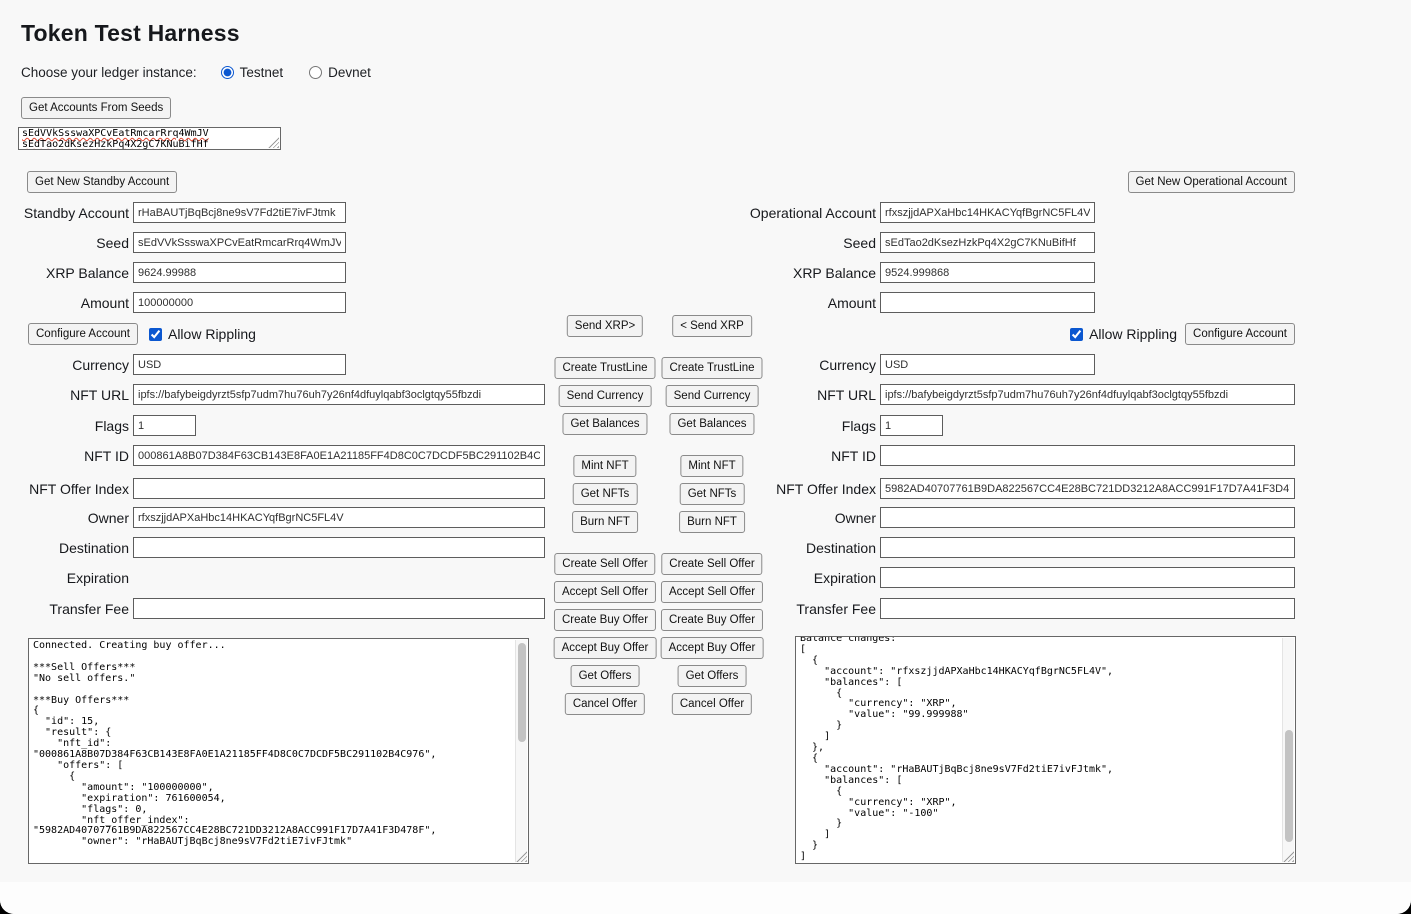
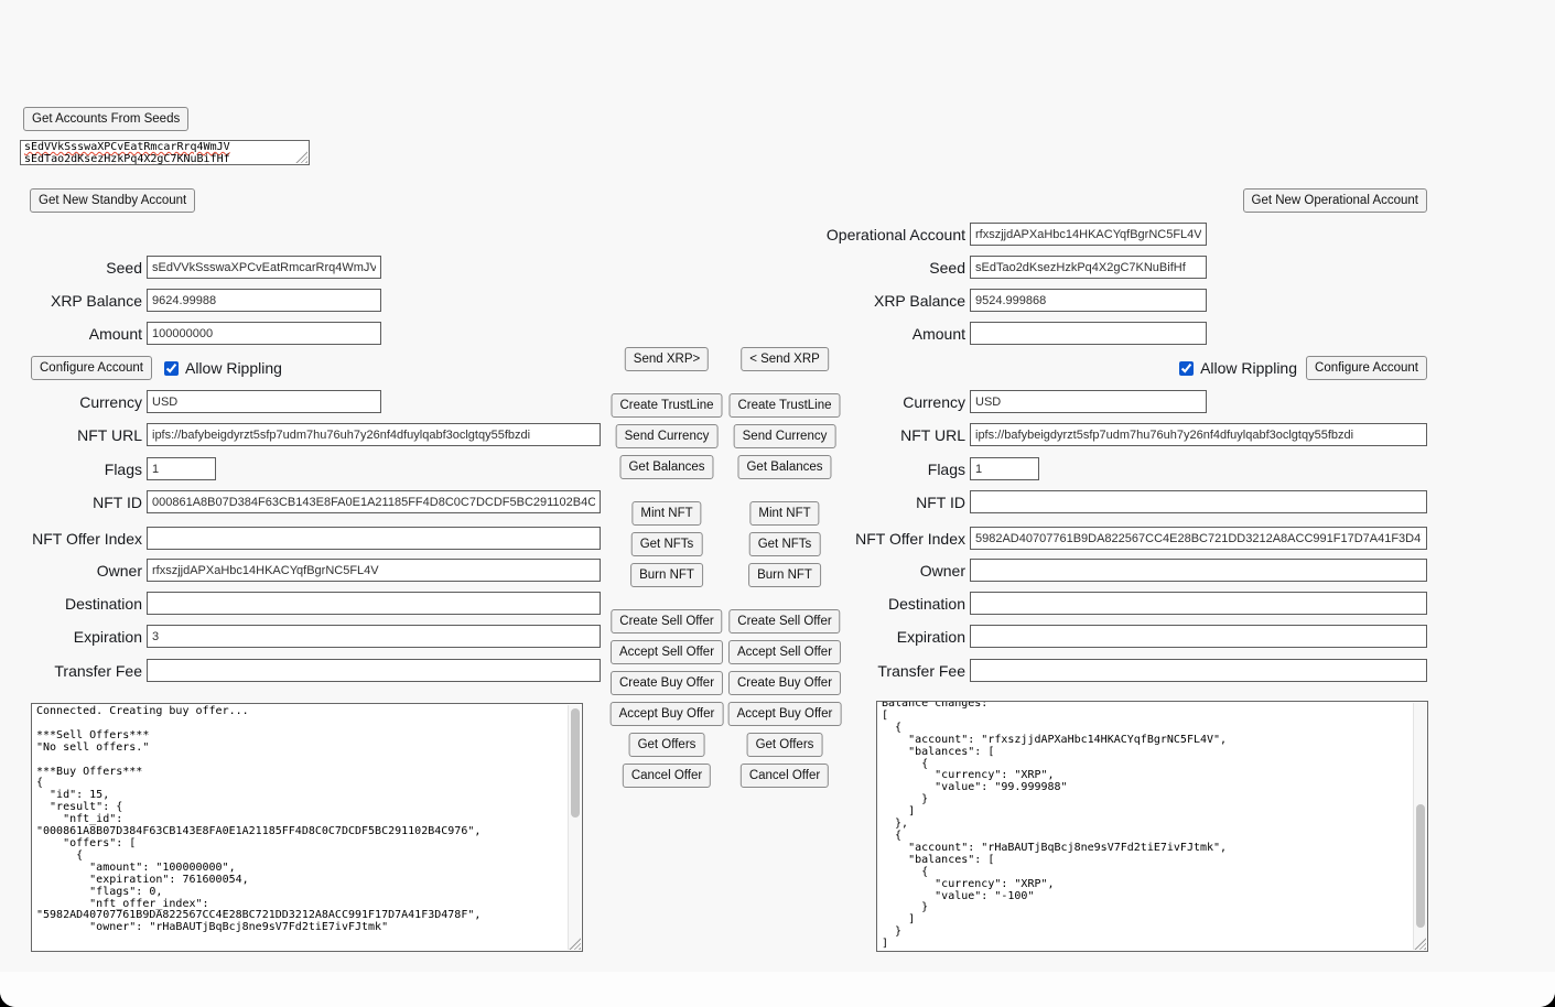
- Token Test Harness
- Choose your ledger instance:
- Testnet
- Devnet
  Get Accounts From Seeds
  sEdVVkSsswaXPCvEatRmcarRrq4WmJV
  sEdTao2dKsezHzkPq4X2gC7KNuBifHf
  Get New Standby Account
- Standby Account
- rHaBAUTjBqBcj8ne9sV7Fd2tiE7ivFJtmk
  Seed
  sEdVVkSsswaXPCvEatRmcarRrq4WmJV
  XRP Balance
  9624.99988
  Amount
  100000000
  Configure Account
  Allow Rippling
  Currency
  USD
  NFT URL
  ipfs://bafybeigdyrzt5sfp7udm7hu76uh7y26nf4dfuylqabf3oclgtqy55fbzdi
  Flags
  1
  NFT ID
  000861A8B07D384F63CB143E8FA0E1A21185FF4D8C0C7DCDF5BC291102B4C
  NFT Offer Index
  Owner
  rfxszjjdAPXaHbc14HKACYqfBgrNC5FL4V
  Destination
  Expiration
+ 3
  Transfer Fee
  Connected. Creating buy offer...
  ***Sell Offers***
  "No sell offers."
  ***Buy Offers***
  {
  "id": 15,
  "result": {
  "nft_id":
  "000861A8B07D384F63CB143E8FA0E1A21185FF4D8C0C7DCDF5BC291102B4C976",
  "offers": [
  {
  "amount": "100000000",
  "expiration": 761600054,
  "flags": 0,
  "nft_offer_index":
  "5982AD40707761B9DA822567CC4E28BC721DD3212A8ACC991F17D7A41F3D478F",
  "owner": "rHaBAUTjBqBcj8ne9sV7Fd2tiE7ivFJtmk"
  Send XRP>
  Create TrustLine
  Send Currency
  Get Balances
  Mint NFT
  Get NFTs
  Burn NFT
  Create Sell Offer
  Accept Sell Offer
  Create Buy Offer
  Accept Buy Offer
  Get Offers
  Cancel Offer
  < Send XRP
  Create TrustLine
  Send Currency
  Get Balances
  Mint NFT
  Get NFTs
  Burn NFT
  Create Sell Offer
  Accept Sell Offer
  Create Buy Offer
  Accept Buy Offer
  Get Offers
  Cancel Offer
  Get New Operational Account
  Operational Account
  rfxszjjdAPXaHbc14HKACYqfBgrNC5FL4V
  Seed
  sEdTao2dKsezHzkPq4X2gC7KNuBifHf
  XRP Balance
  9524.999868
  Amount
  Allow Rippling
  Configure Account
  Currency
  USD
  NFT URL
  ipfs://bafybeigdyrzt5sfp7udm7hu76uh7y26nf4dfuylqabf3oclgtqy55fbzdi
  Flags
  1
  NFT ID
  NFT Offer Index
  5982AD40707761B9DA822567CC4E28BC721DD3212A8ACC991F17D7A41F3D4
  Owner
  Destination
  Expiration
  Transfer Fee
  Balance changes:
  [
  {
  "account": "rfxszjjdAPXaHbc14HKACYqfBgrNC5FL4V",
  "balances": [
  {
  "currency": "XRP",
  "value": "99.999988"
  }
  ]
  },
  {
  "account": "rHaBAUTjBqBcj8ne9sV7Fd2tiE7ivFJtmk",
  "balances": [
  {
  "currency": "XRP",
  "value": "-100"
  }
  ]
  }
  ]
